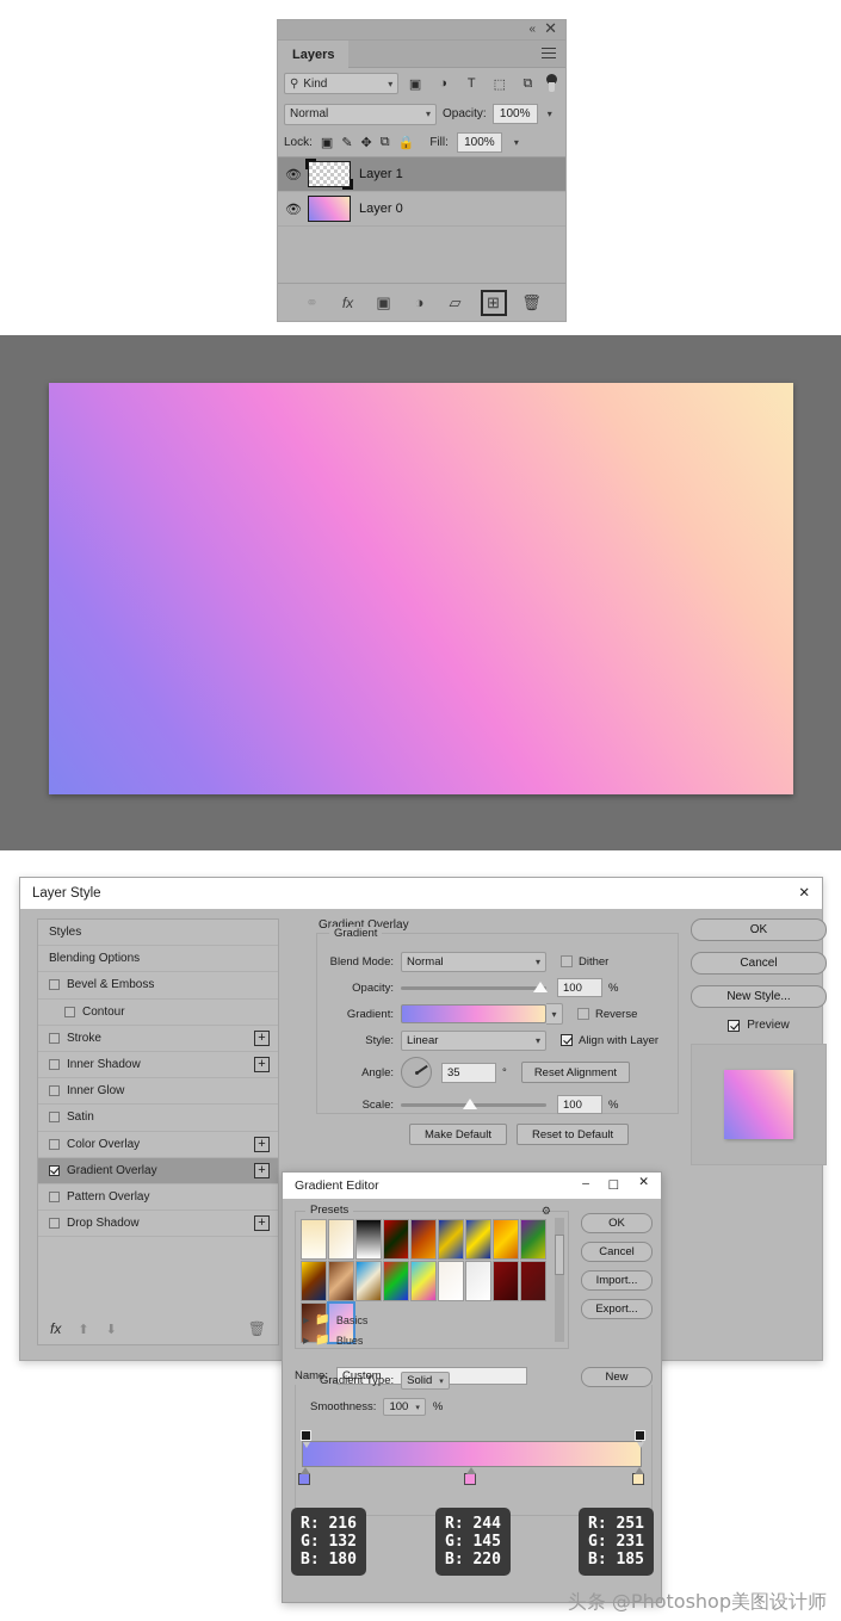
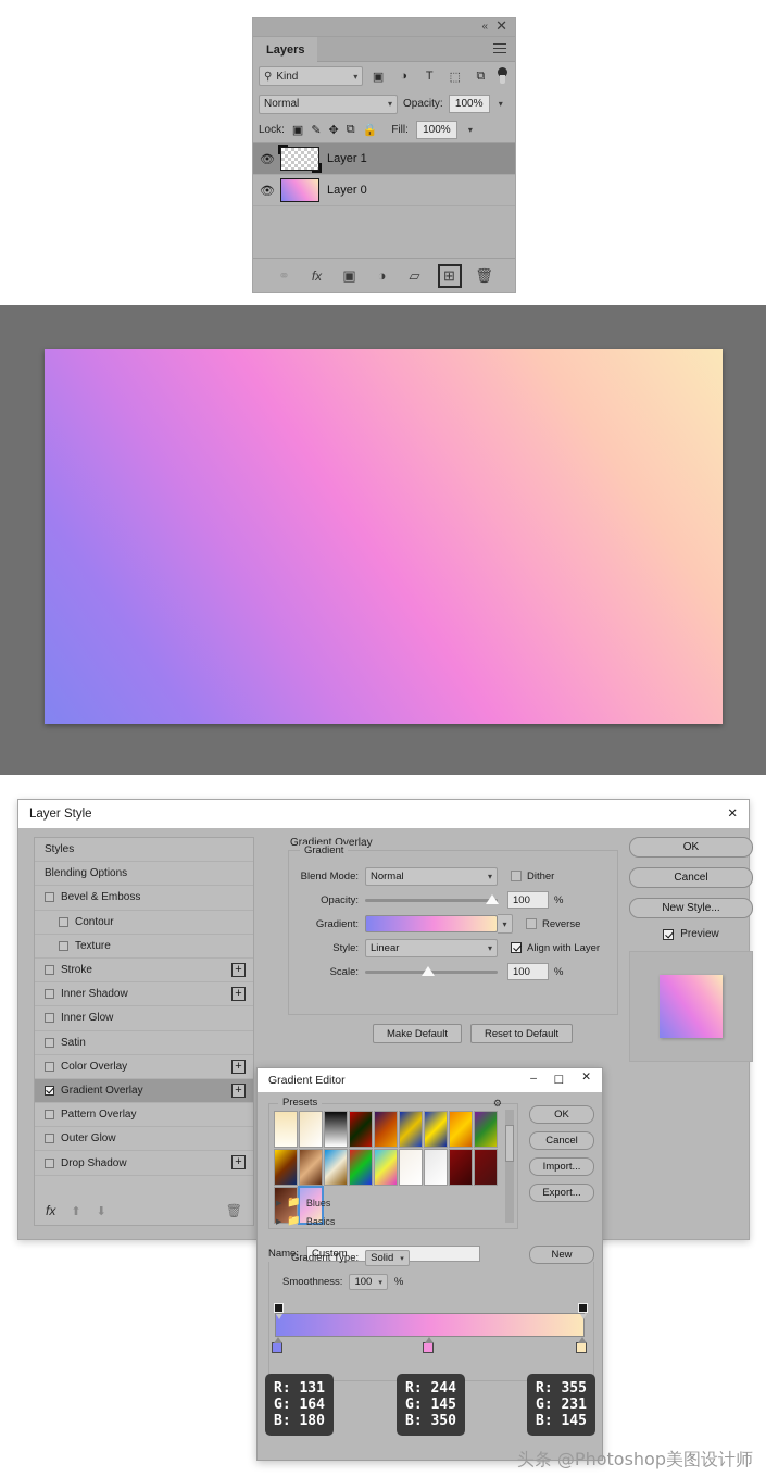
  «
  ✕
  Layers
  ⚲
  Kind
  ▾
  ▣
  ◑
  T
  ⬚
  ⧉
  Normal
  ▾
  Opacity:
  100%
  ▾
  Lock:
  ▣
  ✎
  ✥
  ⧉
  🔒
  Fill:
  100%
  ▾
  👁
  Layer 1
  👁
  Layer 0
  ⚭
  fx
  ▣
  ◑
  ▱
  ⊞
  🗑
  Layer Style
  ✕
  Styles
  Blending Options
  Bevel & Emboss
  Contour
+ Texture
  Stroke
  +
  Inner Shadow
  +
  Inner Glow
  Satin
  Color Overlay
  +
  Gradient Overlay
  +
  Pattern Overlay
+ Outer Glow
  Drop Shadow
  +
  fx
  ⬆
  ⬇
  🗑
  Gradient Overlay
  Gradient
  Blend Mode:
  Normal
  ▾
  Dither
  Opacity:
  100
  %
  Gradient:
  ▾
  Reverse
  Style:
  Linear
  ▾
  Align with Layer
- Angle:
- 35
- °
- Reset Alignment
  Scale:
  100
  %
  Make Default
  Reset to Default
  OK
  Cancel
  New Style...
  Preview
  Gradient Editor
  –
  ☐
  ✕
  Presets
  ⚙
  📁
- Basics
+ Blues
  📁
- Blues
+ Basics
  OK
  Cancel
  Import...
  Export...
  New
  Name:
  Custom
  Gradient Type:
  Solid
  Smoothness:
  100
  %
- R: 216
+ R: 131
- G: 132
+ G: 164
  B: 180
  R: 244
  G: 145
- B: 220
+ B: 350
- R: 251
+ R: 355
  G: 231
- B: 185
+ B: 145
  头条 @Photoshop美图设计师
